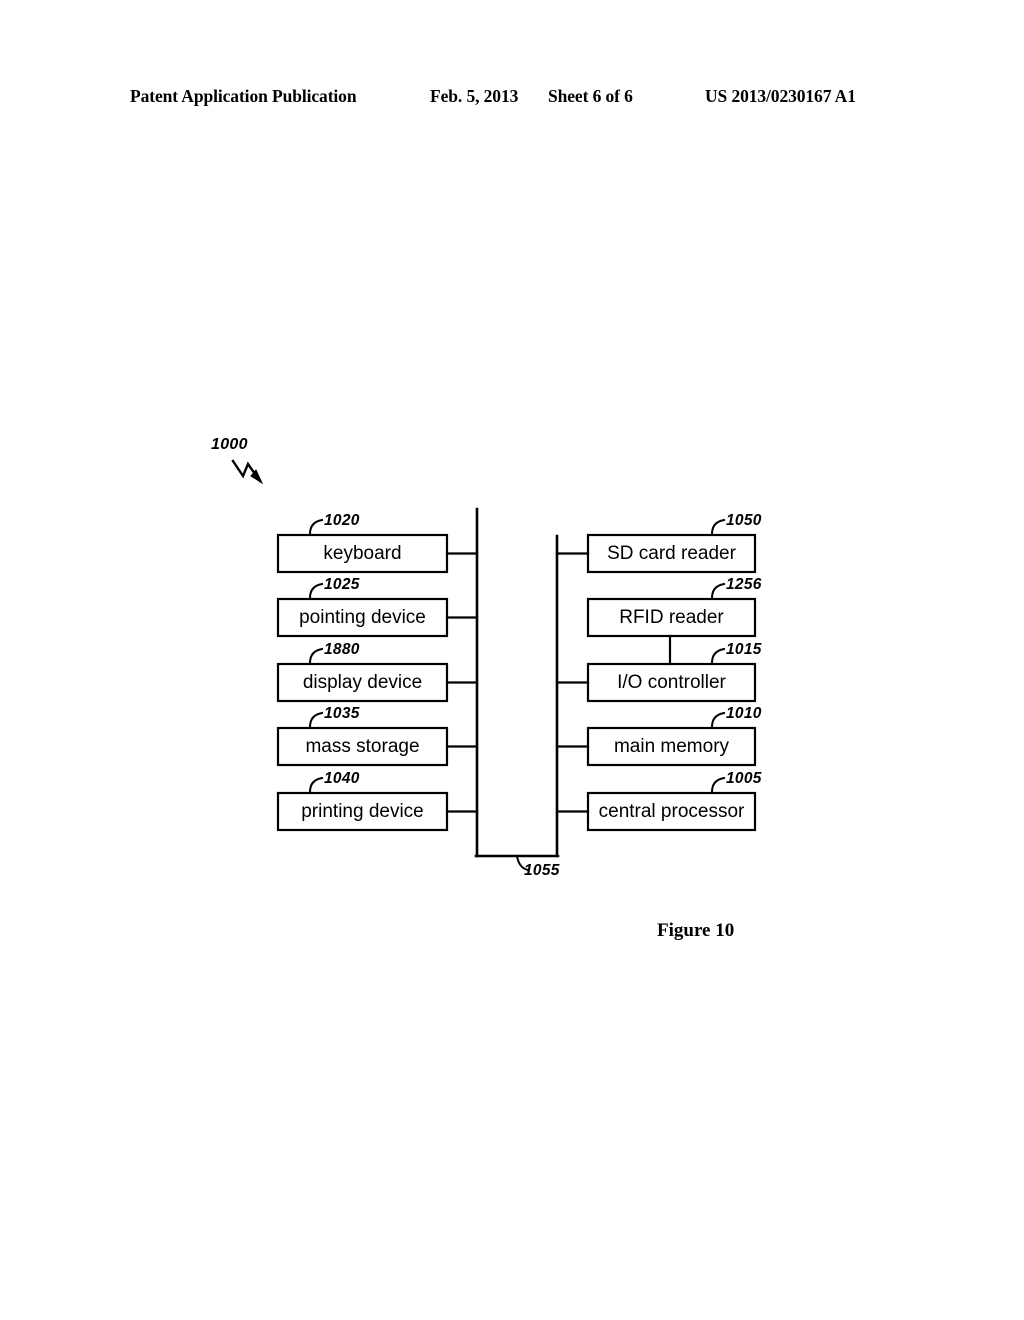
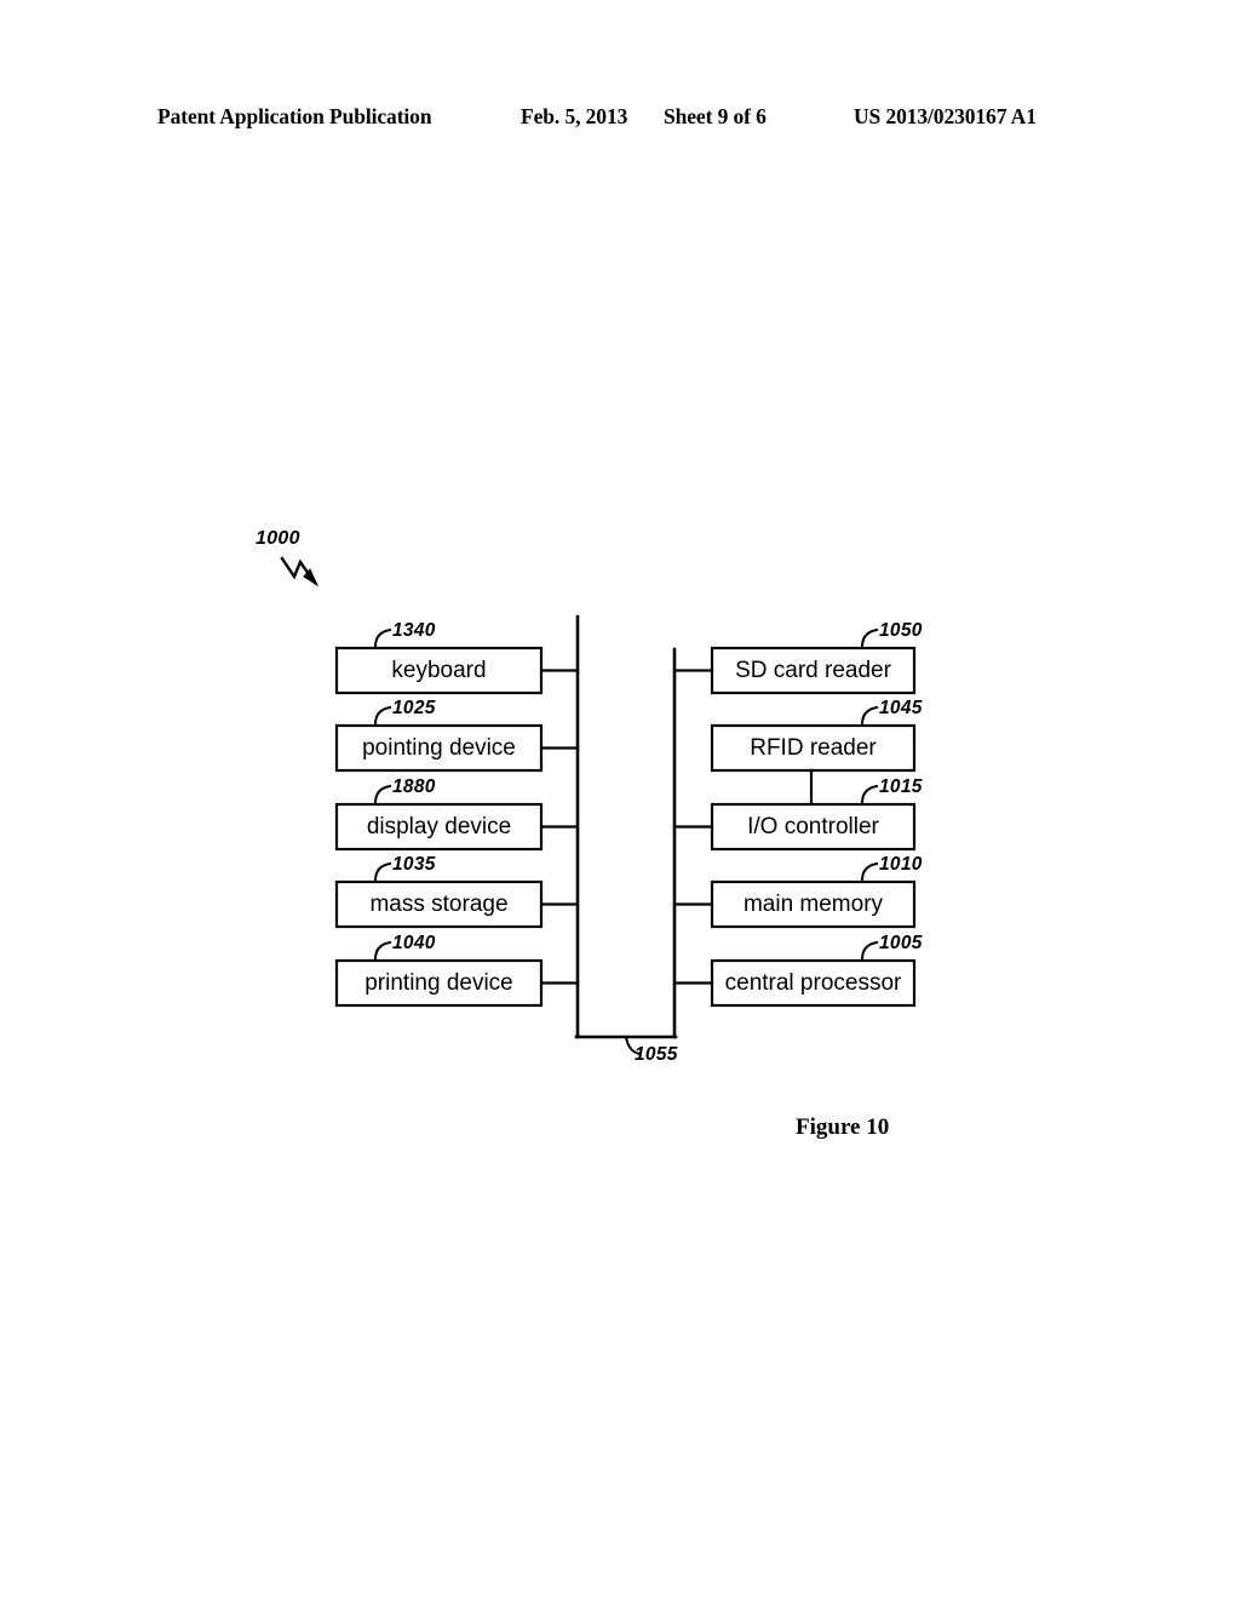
  Patent Application Publication
  Feb. 5, 2013
- Sheet 6 of 6
+ Sheet 9 of 6
  US 2013/0230167 A1
  1000
  1055
  keyboard
- 1020
+ 1340
  pointing device
  1025
  display device
  1880
  mass storage
  1035
  printing device
  1040
  SD card reader
  1050
  RFID reader
- 1256
+ 1045
  I/O controller
  1015
  main memory
  1010
  central processor
  1005
  Figure 10
